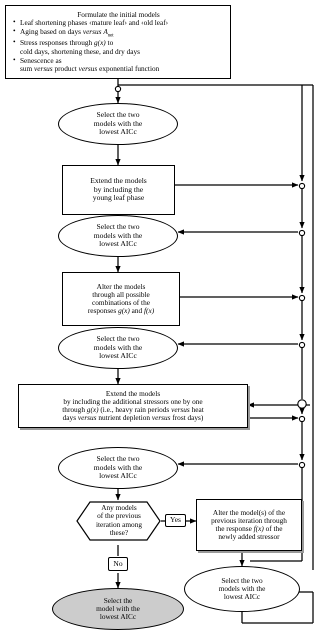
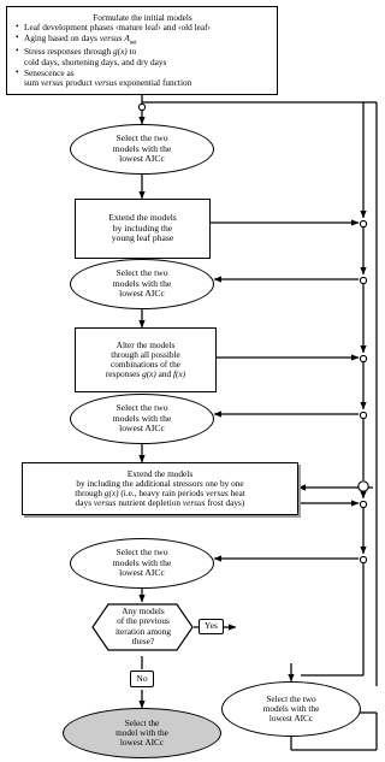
  Formulate the initial models
- Leaf shortening phases ‹mature leaf› and ‹old leaf›
+ Leaf development phases ‹mature leaf› and ‹old leaf›
  Aging based on days versus A
  Stress responses through g(x) to
- cold days, shortening these, and dry days
+ cold days, shortening days, and dry days
  Senescence as
  sum versus product versus exponential function
  Select the two
  models with the
  lowest AICc
  Extend the models
  by including the
  young leaf phase
  Select the two
  models with the
  lowest AICc
  Alter the models
  through all possible
  combinations of the
  responses g(x) and f(x)
  Select the two
  models with the
  lowest AICc
  Extend the models
  by including the additional stressors one by one
  through g(x) (i.e., heavy rain periods versus heat
  days versus nutrient depletion versus frost days)
  Select the two
  models with the
  lowest AICc
  Any models
  of the previous
  iteration among
  these?
  Yes
  No
- Alter the model(s) of the
- previous iteration through
- the response f(x) of the
- newly added stressor
  Select the two
  models with the
  lowest AICc
  Select the
  model with the
  lowest AICc
